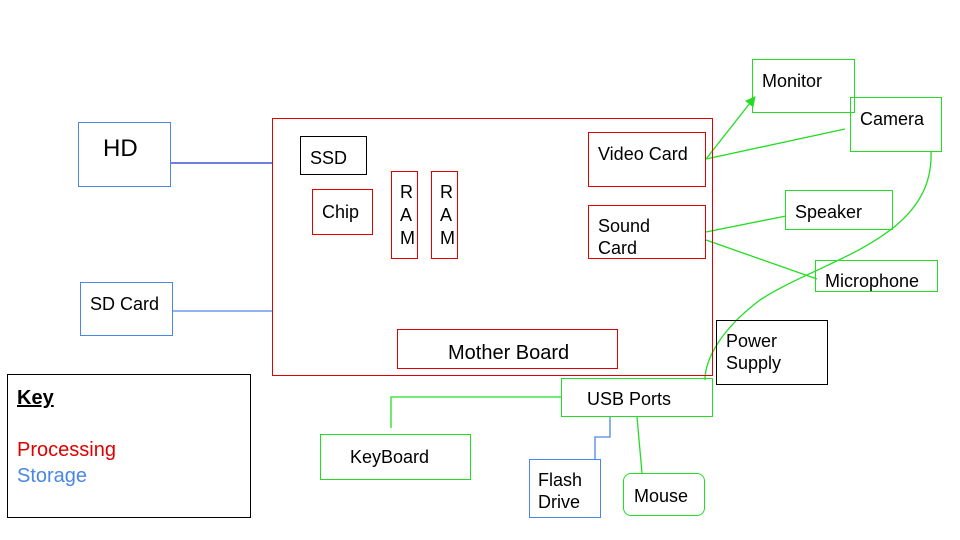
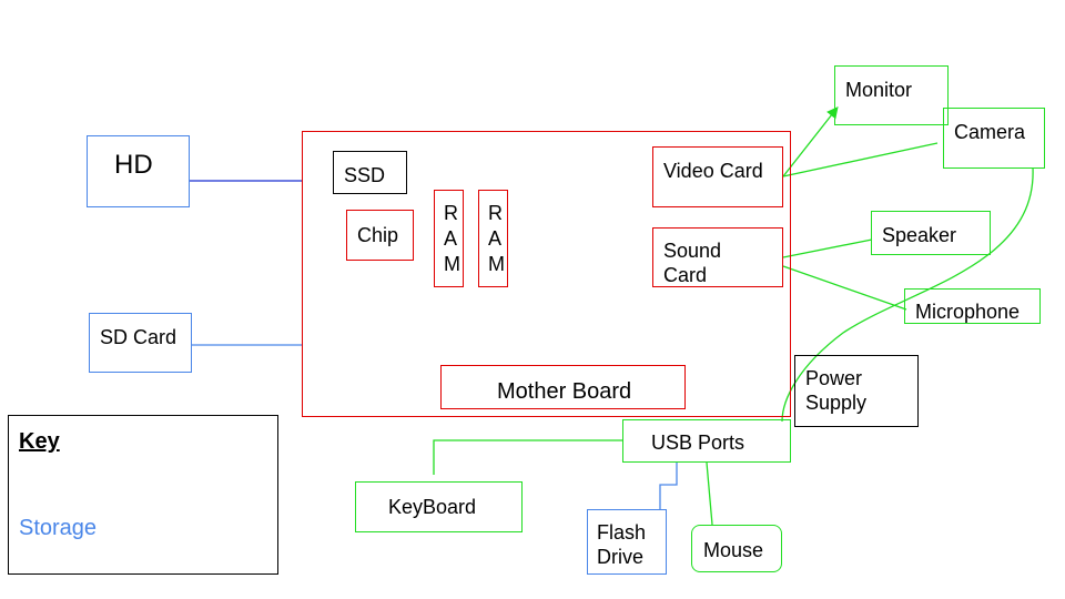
  HD
  SD Card
  SSD
  Chip
  R
  A
  M
  R
  A
  M
  Video Card
  Sound
  Card
  Mother Board
  Monitor
  Camera
  Speaker
  Microphone
  Power
  Supply
  USB Ports
  KeyBoard
  Flash
  Drive
  Mouse
  Key
- Processing
  Storage
